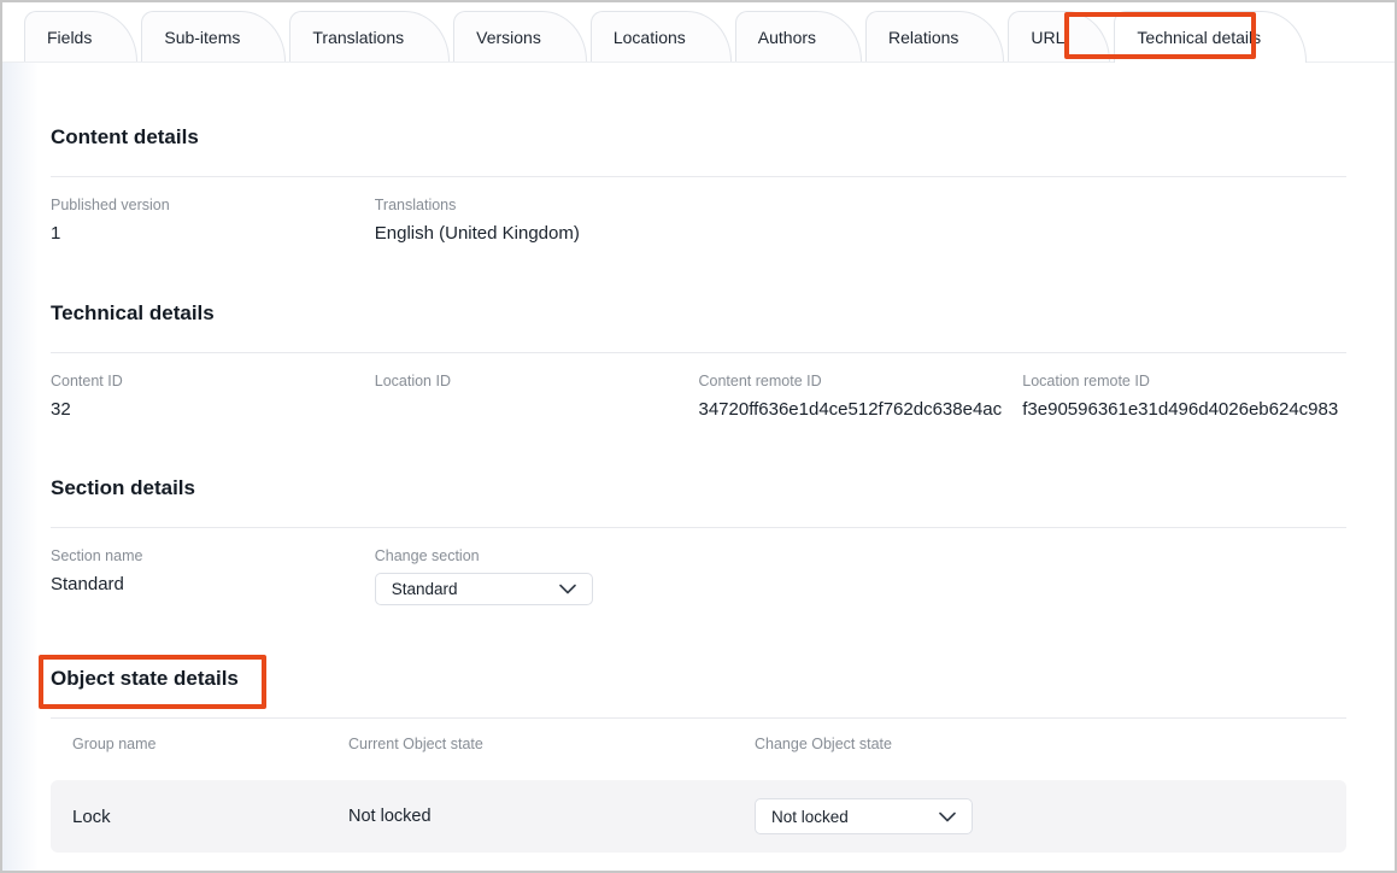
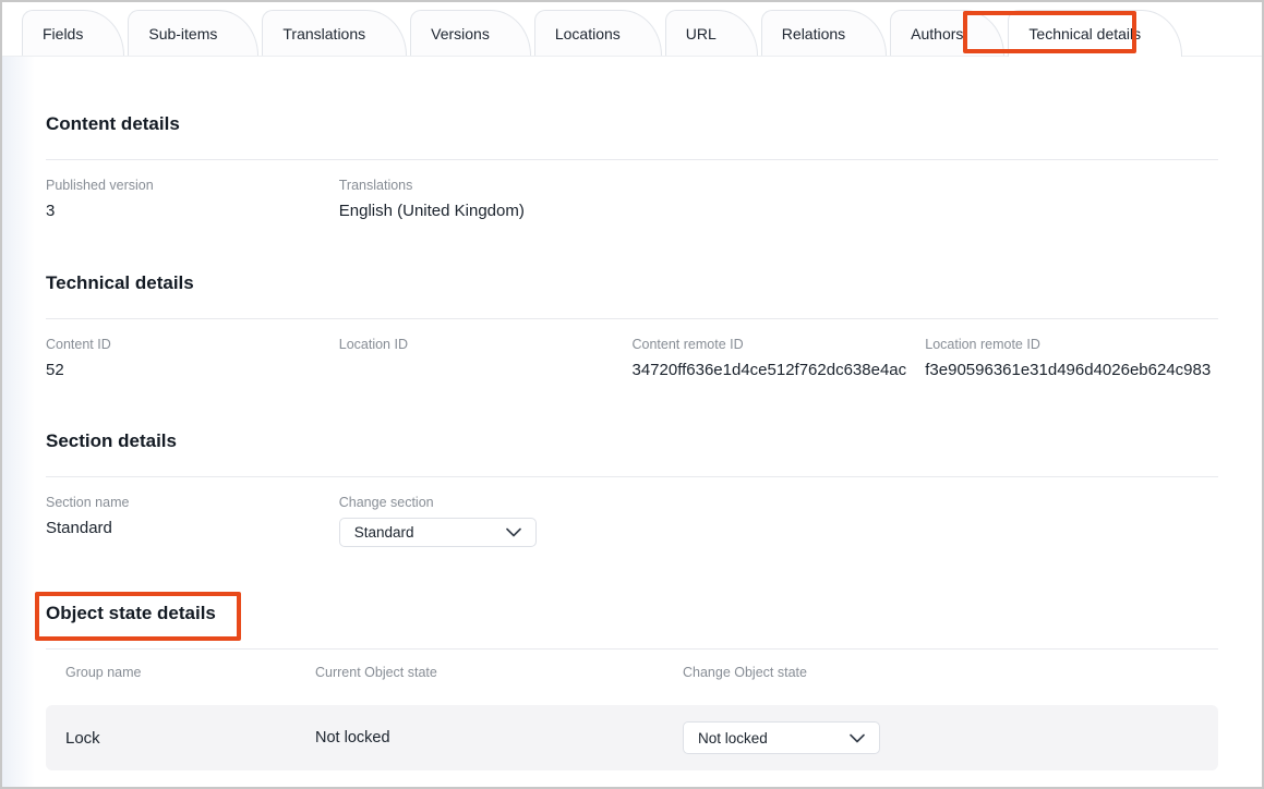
  Fields
  Sub-items
  Translations
  Versions
  Locations
- Authors
+ URL
  Relations
- URL
+ Authors
  Technical details
  Content details
  Published version
- 1
+ 3
  Translations
  English (United Kingdom)
  Technical details
  Content ID
- 32
+ 52
  Location ID
  Content remote ID
  34720ff636e1d4ce512f762dc638e4ac
  Location remote ID
  f3e90596361e31d496d4026eb624c983
  Section details
  Section name
  Standard
  Change section
  Standard
  Object state details
  Group name
  Current Object state
  Change Object state
  Lock
  Not locked
  Not locked
